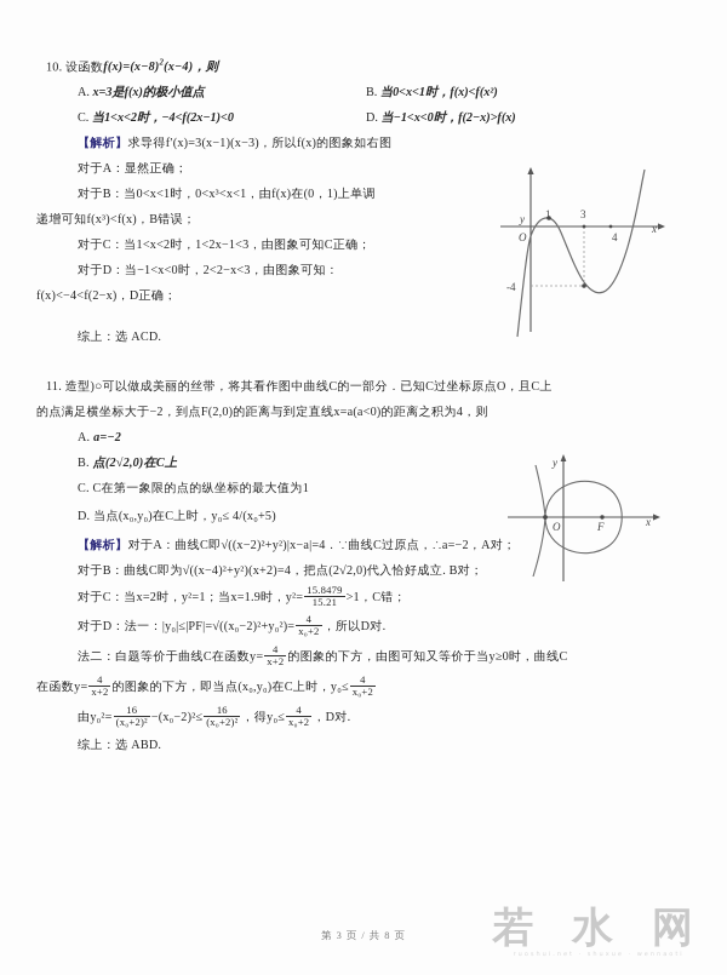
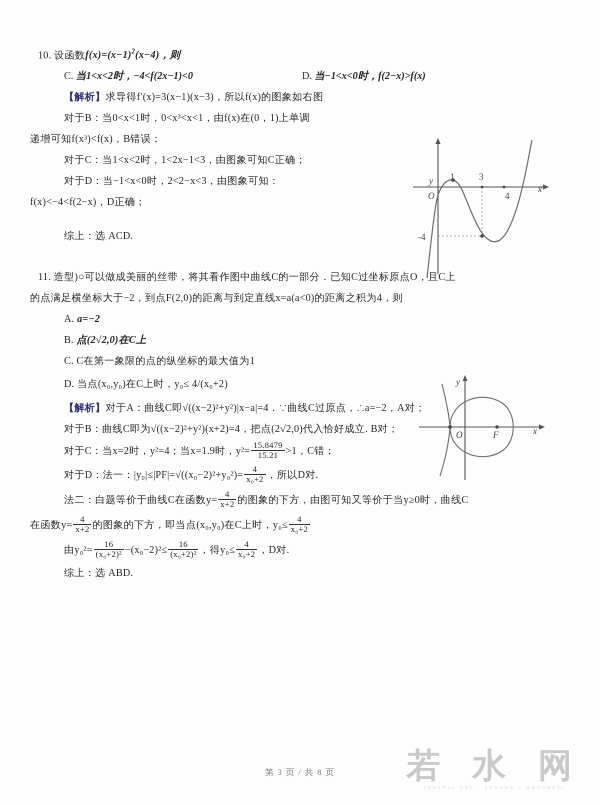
- 10. 设函数f(x)=(x−8) (x−4)，则
+ 10. 设函数f(x)=(x−1) (x−4)，则
- A. x=3是f(x)的极小值点
- B. 当0<x<1时，f(x)<f(x²)
  C. 当1<x<2时，−4<f(2x−1)<0
  D. 当−1<x<0时，f(2−x)>f(x)
  【解析】求导得f′(x)=3(x−1)(x−3)，所以f(x)的图象如右图
- 对于A：显然正确；
  对于B：当0<x<1时，0<x³<x<1，由f(x)在(0，1)上单调
  递增可知f(x³)<f(x)，B错误；
  对于C：当1<x<2时，1<2x−1<3，由图象可知C正确；
  对于D：当−1<x<0时，2<2−x<3，由图象可知：
  f(x)<−4<f(2−x)，D正确；
  综上：选 ACD.
  y
  x
  O
  1
  3
  4
  -4
  11. 造型)○可以做成美丽的丝带，将其看作图中曲线C的一部分．已知C过坐标原点O，且C上
  的点满足横坐标大于−2，到点F(2,0)的距离与到定直线x=a(a<0)的距离之积为4，则
  A. a=−2
  B. 点(2√2,0)在C上
  C. C在第一象限的点的纵坐标的最大值为1
- D. 当点(x₀,y₀)在C上时，y₀≤ 4/(x₀+5)
+ D. 当点(x₀,y₀)在C上时，y₀≤ 4/(x₀+2)
  【解析】对于A：曲线C即√((x−2)²+y²)|x−a|=4．∵曲线C过原点，∴a=−2，A对；
- 对于B：曲线C即为√((x−4)²+y²)(x+2)=4，把点(2√2,0)代入恰好成立. B对；
+ 对于B：曲线C即为√((x−2)²+y²)(x+2)=4，把点(2√2,0)代入恰好成立. B对；
- 对于C：当x=2时，y²=1；当x=1.9时，y²=
+ 对于C：当x=2时，y²=4；当x=1.9时，y²=
  15.8479
  15.21
  >1，C错；
  对于D：法一：|y₀|≤|PF|=√((x₀−2)²+y₀²)=
  4
  x₀+2
  ，所以D对.
  法二：白题等价于曲线C在函数y=
  4
  x+2
  的图象的下方，由图可知又等价于当y≥0时，曲线C
  在函数y=
  4
  x+2
  的图象的下方，即当点(x₀,y₀)在C上时，y₀≤
  4
  x₀+2
  由y₀²=
  16
  (x₀+2)²
  −(x₀−2)²≤
  16
  (x₀+2)²
  ，得y₀≤
  4
  x₀+2
  ，D对.
  综上：选 ABD.
  O
  F
  y
  x
  第 3 页 / 共 8 页
  若 水 网
